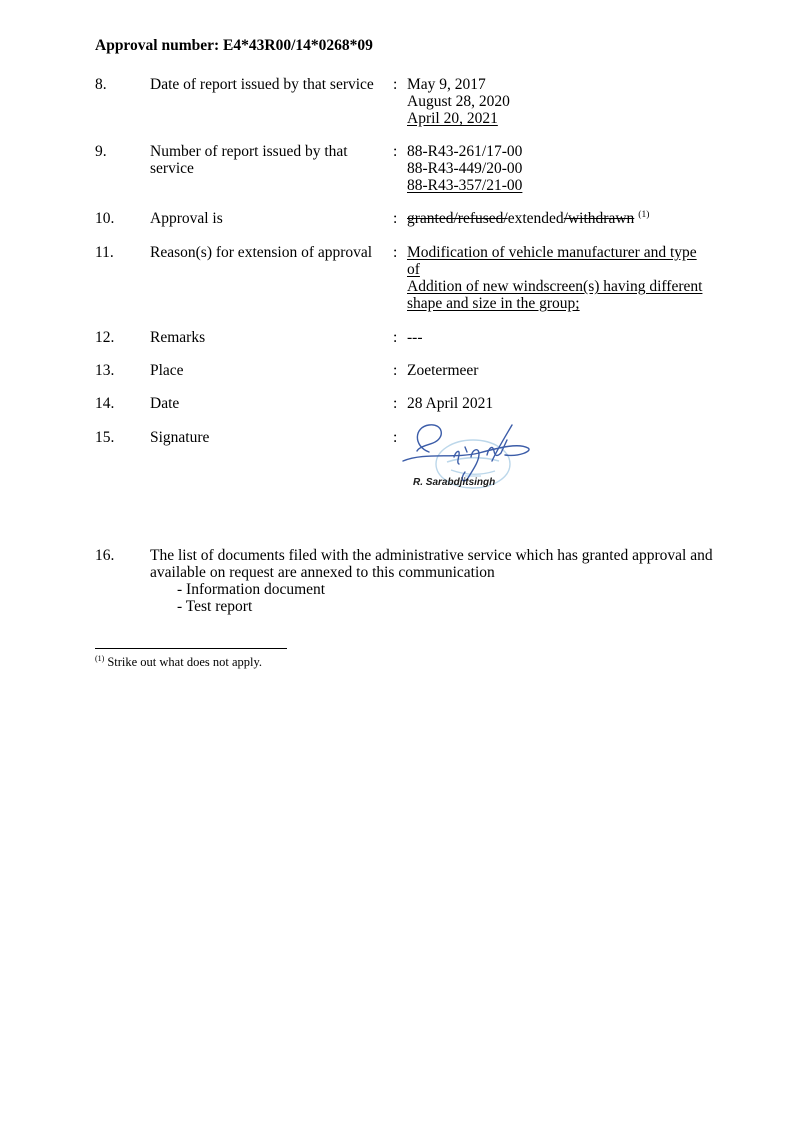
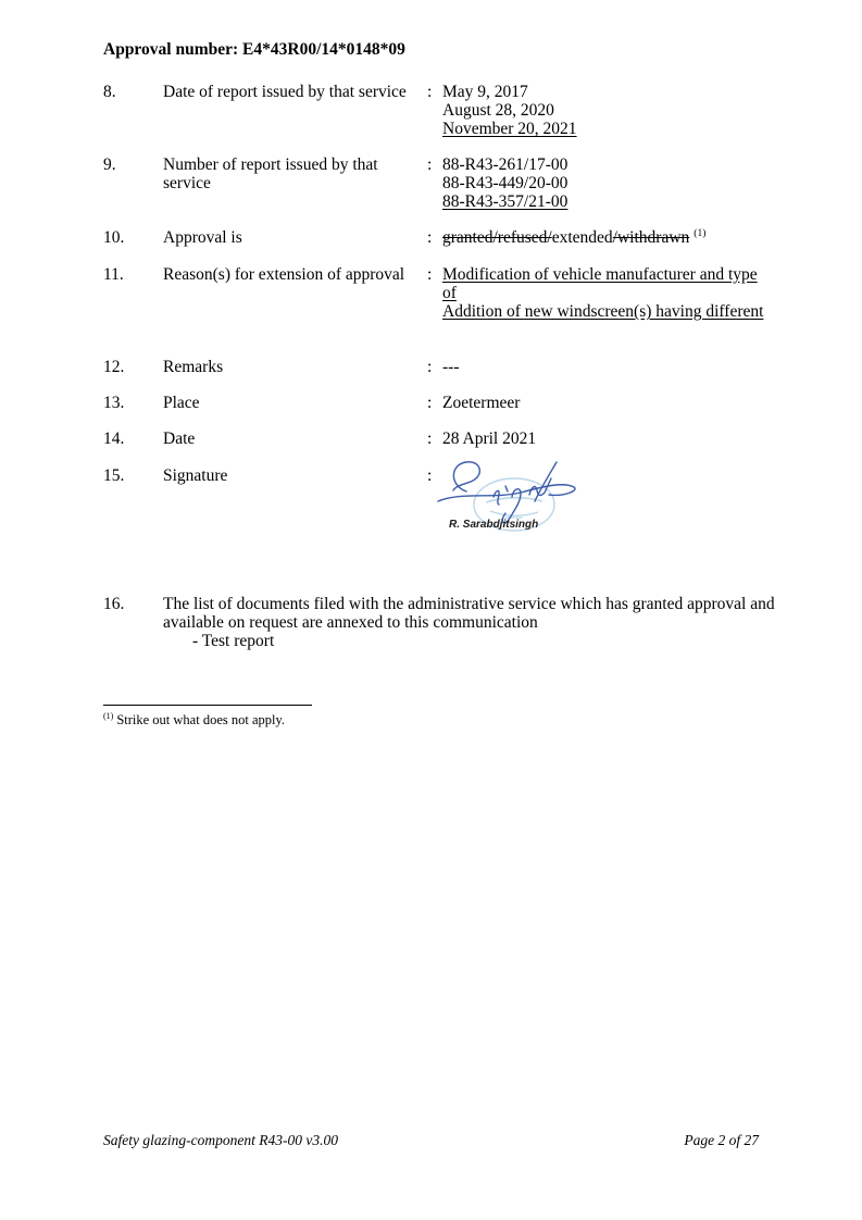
- Approval number: E4*43R00/14*0268*09
+ Approval number: E4*43R00/14*0148*09
  8.
  Date of report issued by that service
  :
  May 9, 2017
  August 28, 2020
- April 20, 2021
+ November 20, 2021
  9.
  Number of report issued by that service
  :
  88-R43-261/17-00
  88-R43-449/20-00
  88-R43-357/21-00
  10.
  Approval is
  :
  granted/refused/extended/withdrawn (1)
  11.
  Reason(s) for extension of approval
  :
  Modification of vehicle manufacturer and type of
  Addition of new windscreen(s) having different
- shape and size in the group;
  12.
  Remarks
  :
  ---
  13.
  Place
  :
  Zoetermeer
  14.
  Date
  :
  28 April 2021
  15.
  Signature
  :
  R. Sarabdjitsingh
  16.
  The list of documents filed with the administrative service which has granted approval and
  available on request are annexed to this communication
- - Information document
  - Test report
  (1) Strike out what does not apply.
+ Safety glazing-component R43-00 v3.00
+ Page 2 of 27
